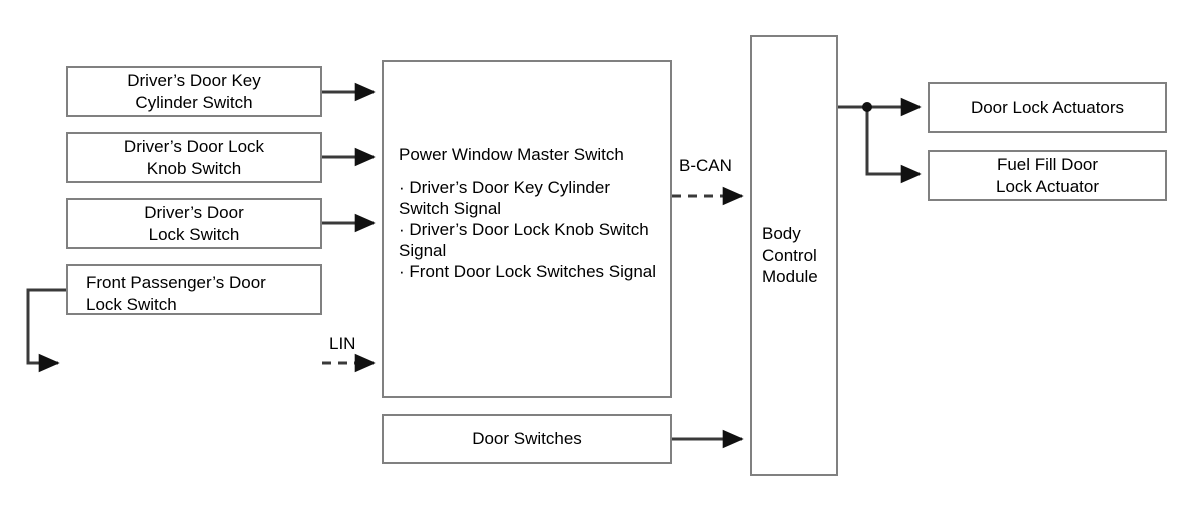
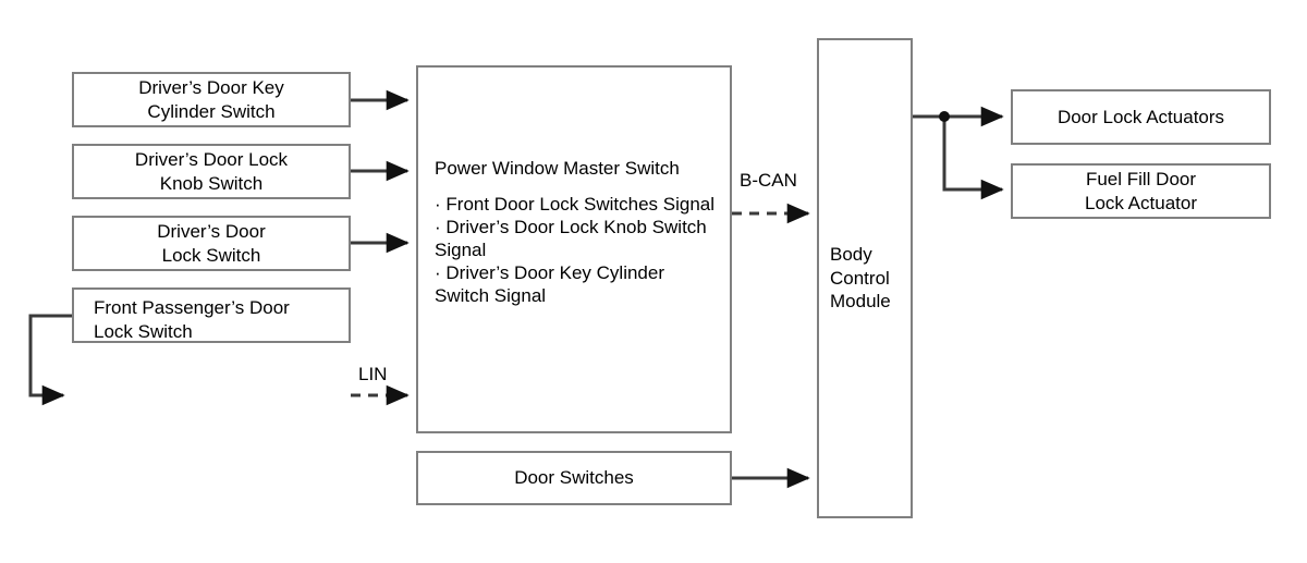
  Driver’s Door Key
  Cylinder Switch
  Driver’s Door Lock
  Knob Switch
  Driver’s Door
  Lock Switch
  Front Passenger’s Door
  Lock Switch
  Power Window Master Switch
- · Driver’s Door Key Cylinder Switch Signal
+ · Front Door Lock Switches Signal
  · Driver’s Door Lock Knob Switch Signal
- · Front Door Lock Switches Signal
+ · Driver’s Door Key Cylinder Switch Signal
  Door Switches
  Body
  Control
  Module
  Door Lock Actuators
  Fuel Fill Door
  Lock Actuator
  LIN
  B-CAN
